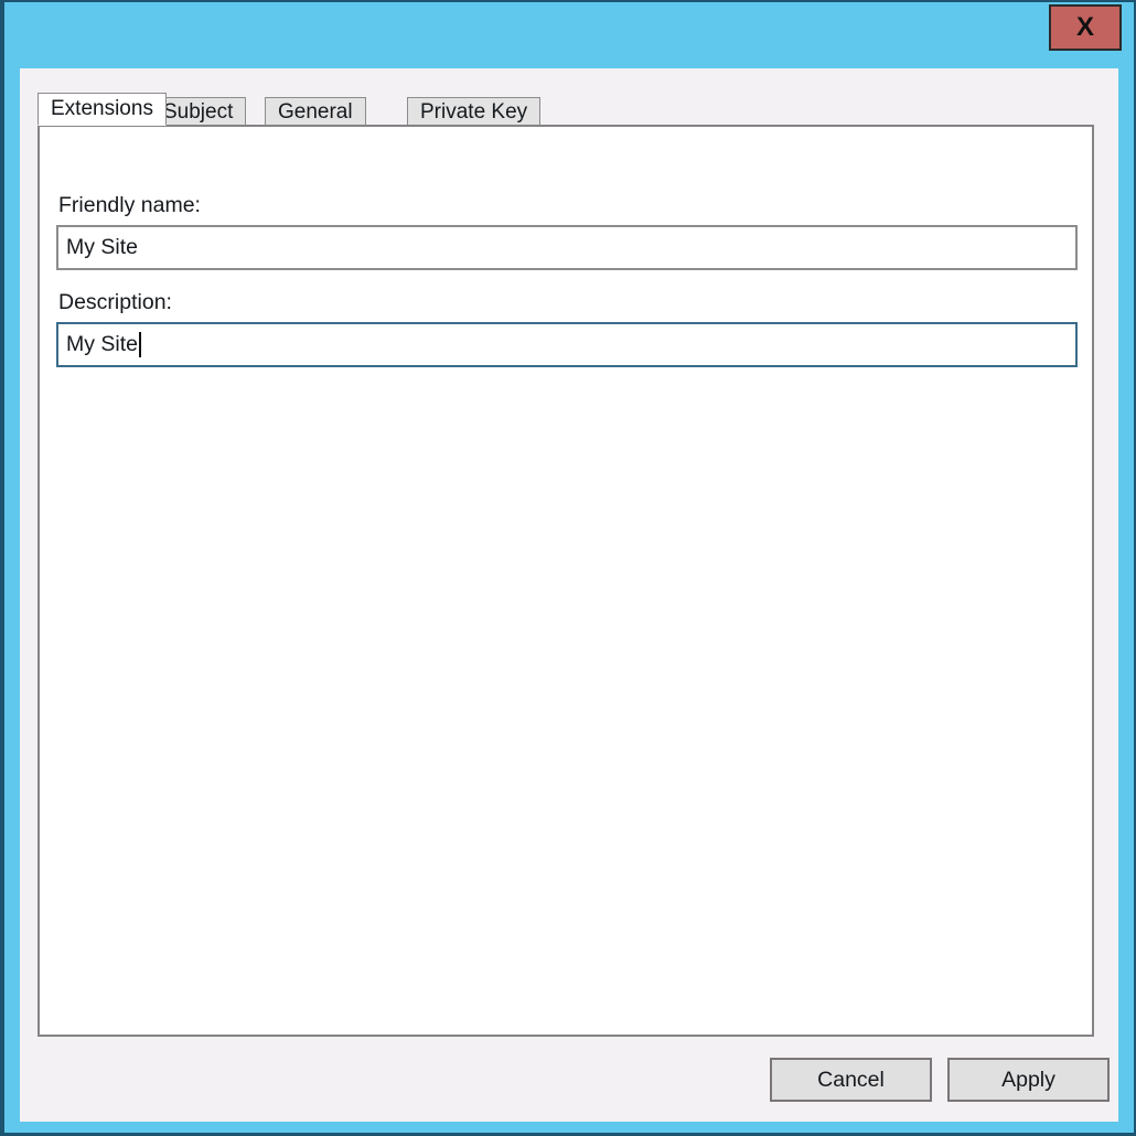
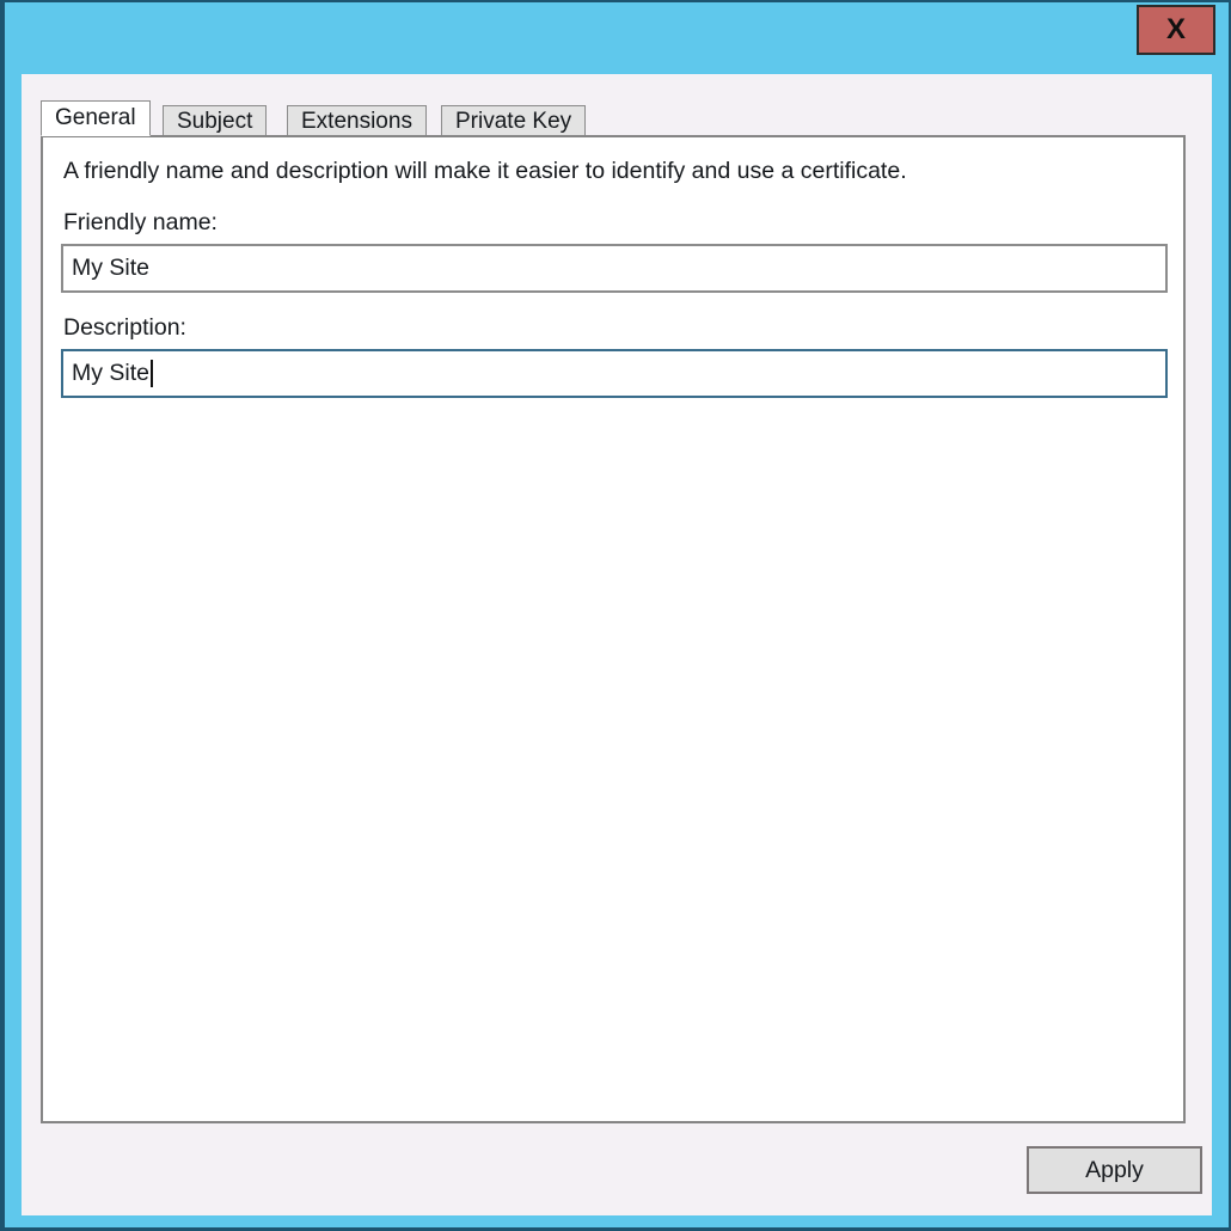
  X
- Extensions
+ General
  Subject
- General
+ Extensions
  Private Key
+ A friendly name and description will make it easier to identify and use a certificate.
  Friendly name:
  My Site
  Description:
  My Site
- Cancel
  Apply
